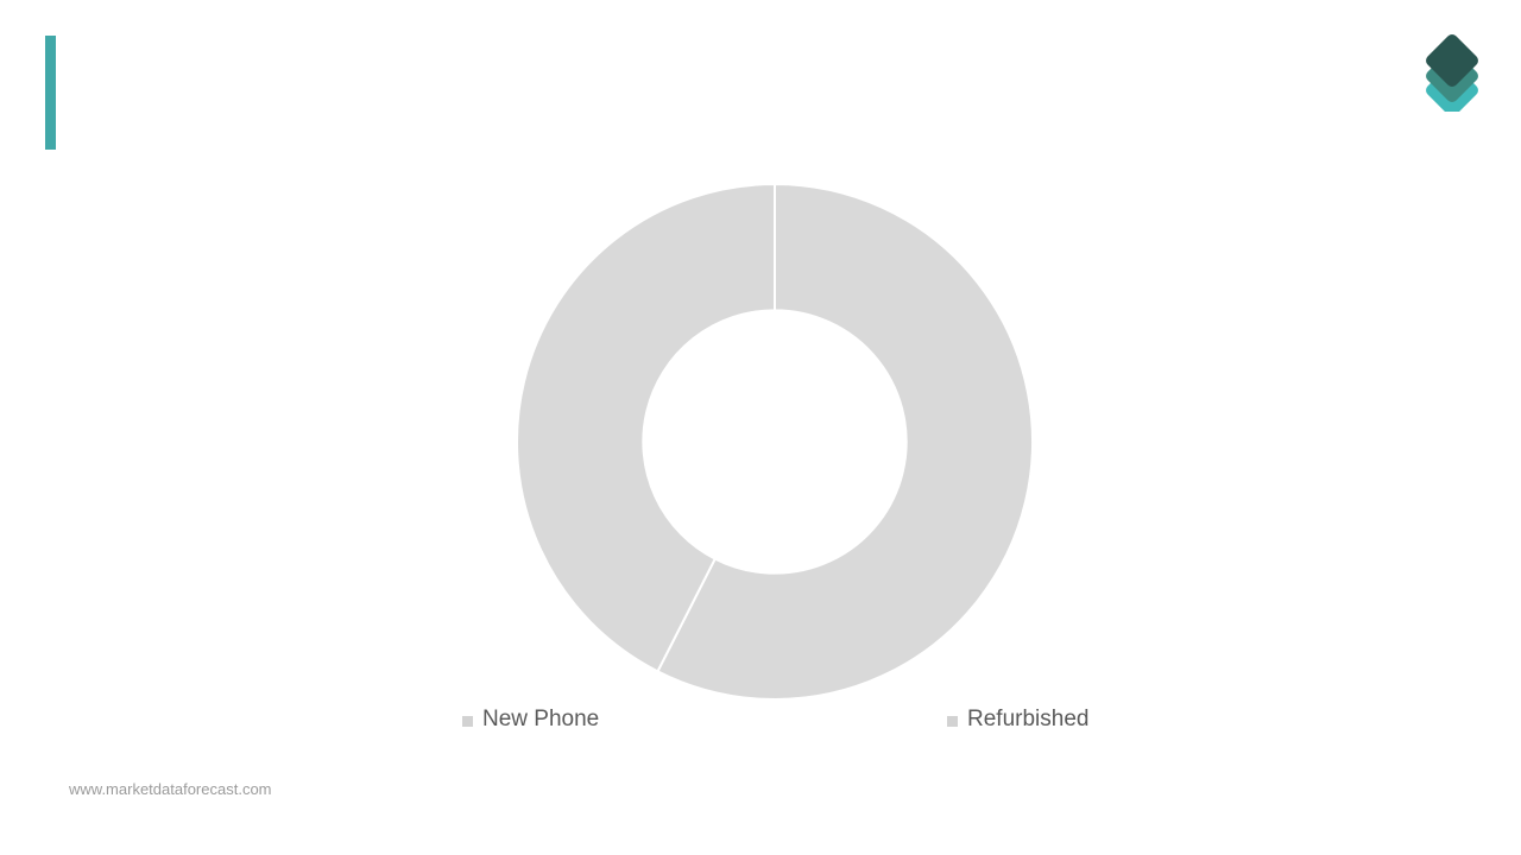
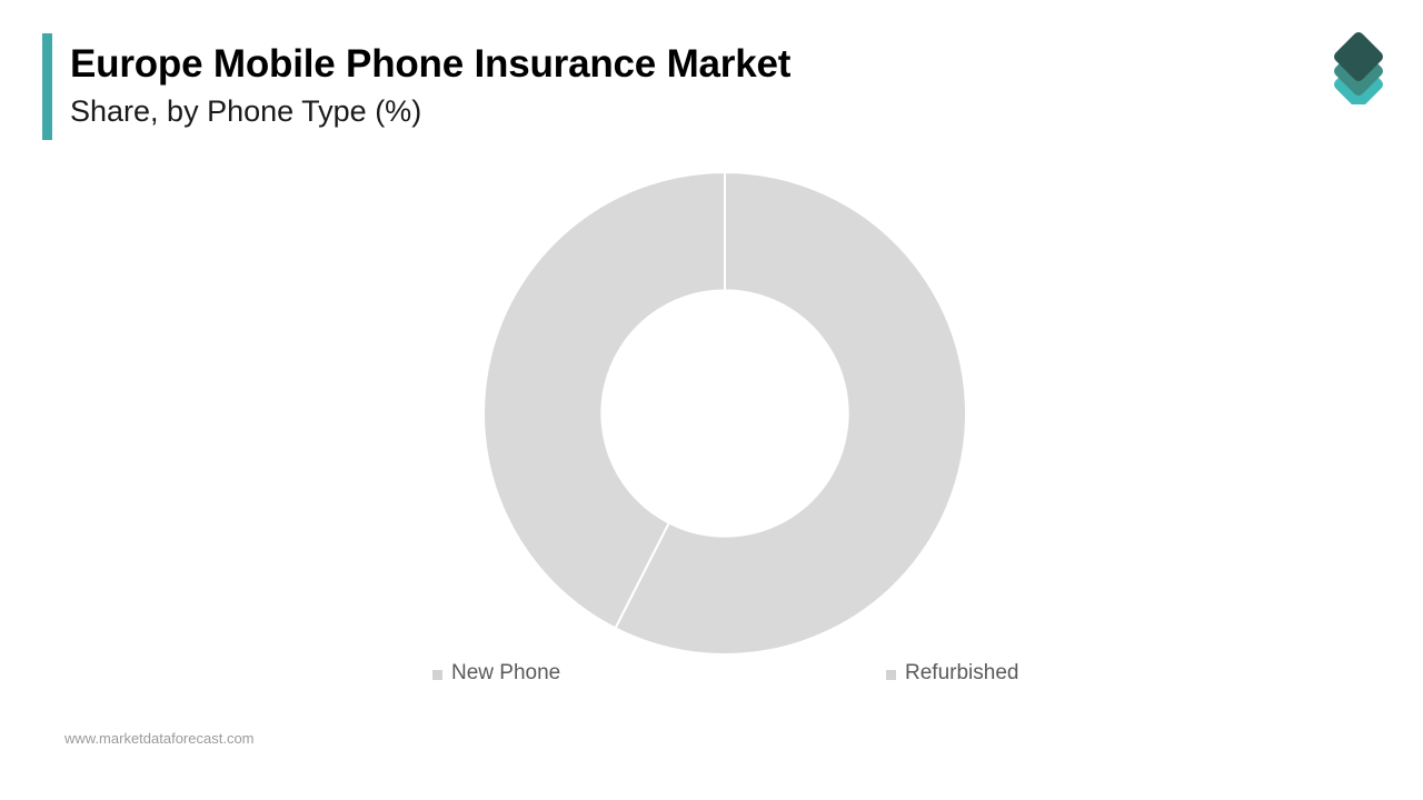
+ Europe Mobile Phone Insurance Market
+ Share, by Phone Type (%)
  New Phone
  Refurbished
  www.marketdataforecast.com
